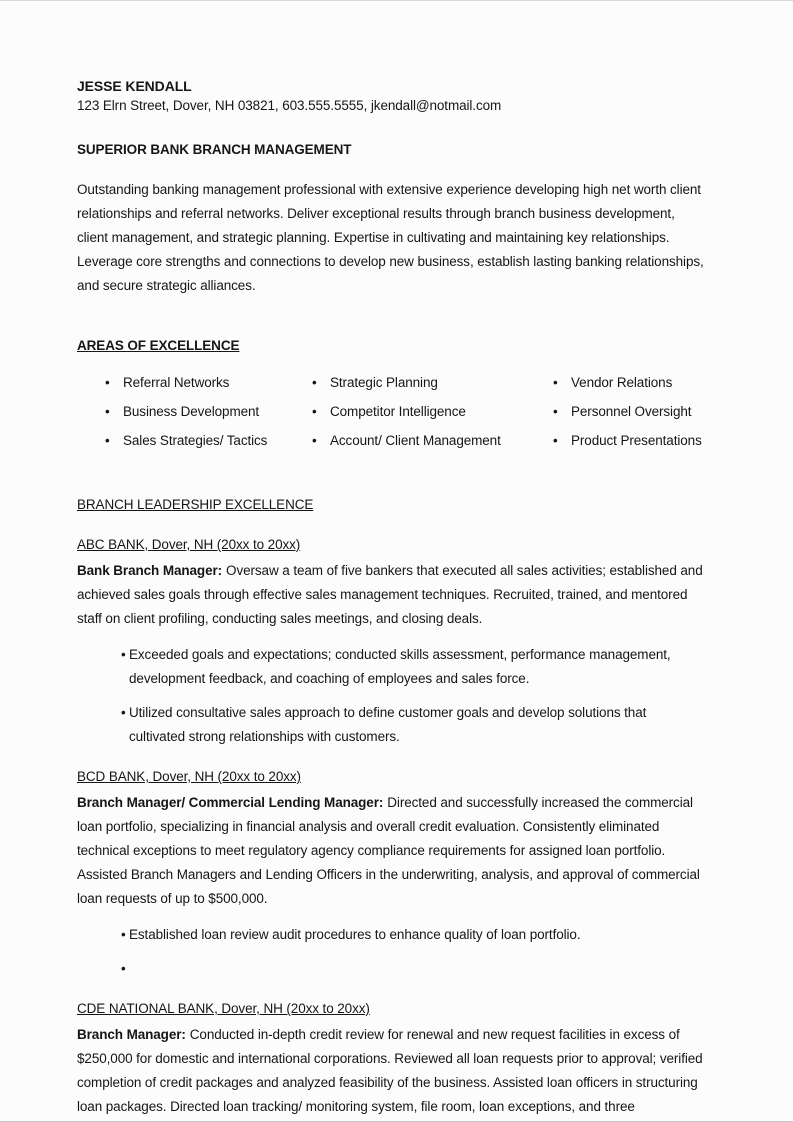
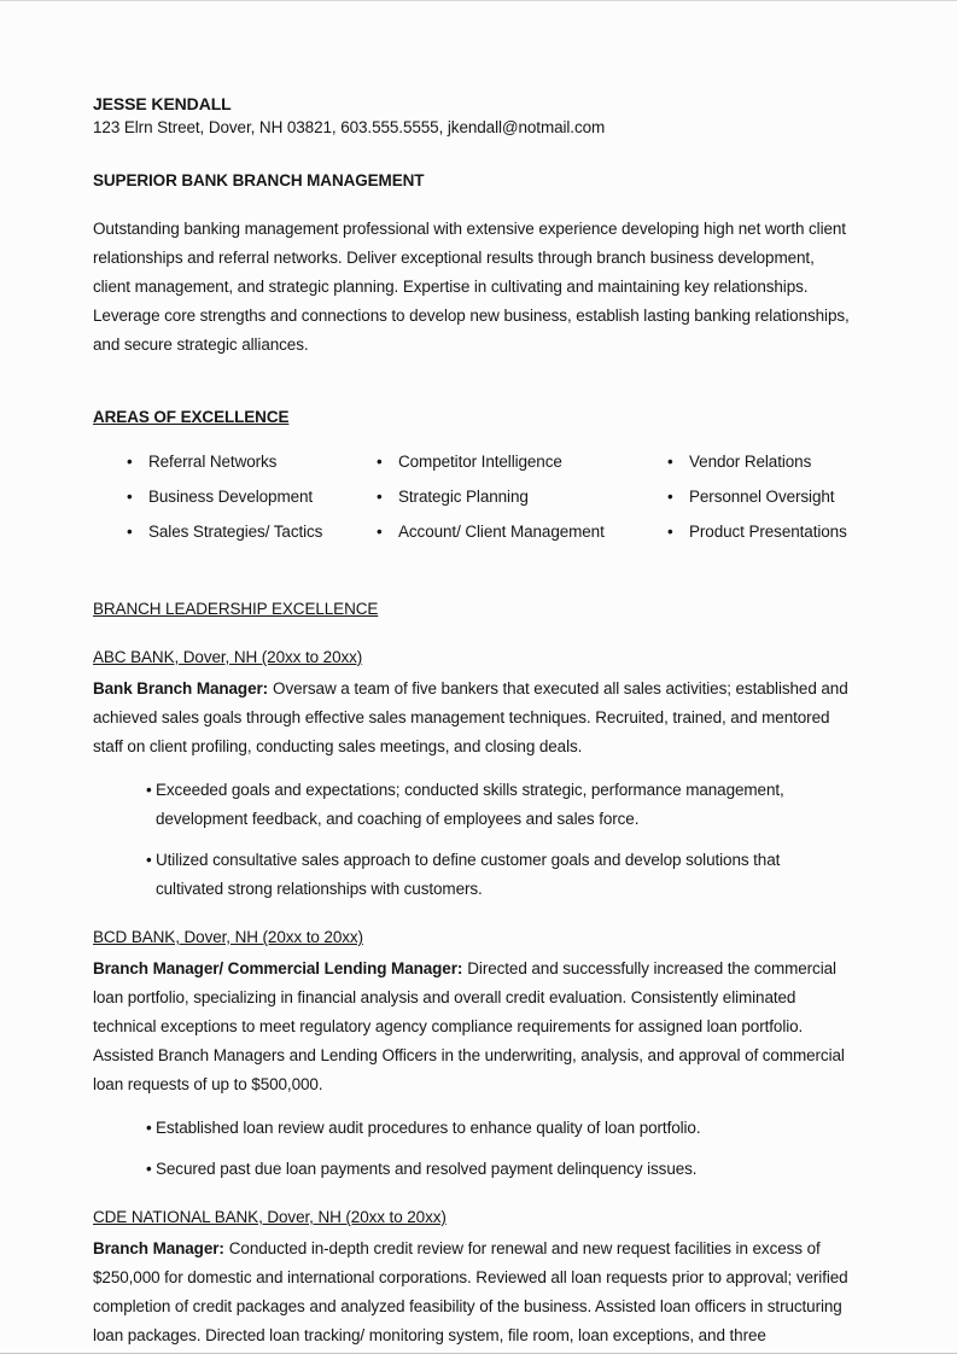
  JESSE KENDALL
  123 Elrn Street, Dover, NH 03821, 603.555.5555, jkendall@notmail.com
  SUPERIOR BANK BRANCH MANAGEMENT
  Outstanding banking management professional with extensive experience developing high net worth client relationships and referral networks. Deliver exceptional results through branch business development, client management, and strategic planning. Expertise in cultivating and maintaining key relationships. Leverage core strengths and connections to develop new business, establish lasting banking relationships, and secure strategic alliances.
  AREAS OF EXCELLENCE
  •
  Referral Networks
  •
- Strategic Planning
+ Competitor Intelligence
  •
  Vendor Relations
  •
  Business Development
  •
- Competitor Intelligence
+ Strategic Planning
  •
  Personnel Oversight
  •
  Sales Strategies/ Tactics
  •
  Account/ Client Management
  •
  Product Presentations
  BRANCH LEADERSHIP EXCELLENCE
  ABC BANK, Dover, NH (20xx to 20xx)
  Bank Branch Manager: Oversaw a team of five bankers that executed all sales activities; established and achieved sales goals through effective sales management techniques. Recruited, trained, and mentored staff on client profiling, conducting sales meetings, and closing deals.
  •
- Exceeded goals and expectations; conducted skills assessment, performance management, development feedback, and coaching of employees and sales force.
+ Exceeded goals and expectations; conducted skills strategic, performance management, development feedback, and coaching of employees and sales force.
  •
  Utilized consultative sales approach to define customer goals and develop solutions that cultivated strong relationships with customers.
  BCD BANK, Dover, NH (20xx to 20xx)
  Branch Manager/ Commercial Lending Manager: Directed and successfully increased the commercial loan portfolio, specializing in financial analysis and overall credit evaluation. Consistently eliminated technical exceptions to meet regulatory agency compliance requirements for assigned loan portfolio. Assisted Branch Managers and Lending Officers in the underwriting, analysis, and approval of commercial loan requests of up to $500,000.
  •
  Established loan review audit procedures to enhance quality of loan portfolio.
  •
+ Secured past due loan payments and resolved payment delinquency issues.
  CDE NATIONAL BANK, Dover, NH (20xx to 20xx)
  Branch Manager: Conducted in-depth credit review for renewal and new request facilities in excess of $250,000 for domestic and international corporations. Reviewed all loan requests prior to approval; verified completion of credit packages and analyzed feasibility of the business. Assisted loan officers in structuring loan packages. Directed loan tracking/ monitoring system, file room, loan exceptions, and three
